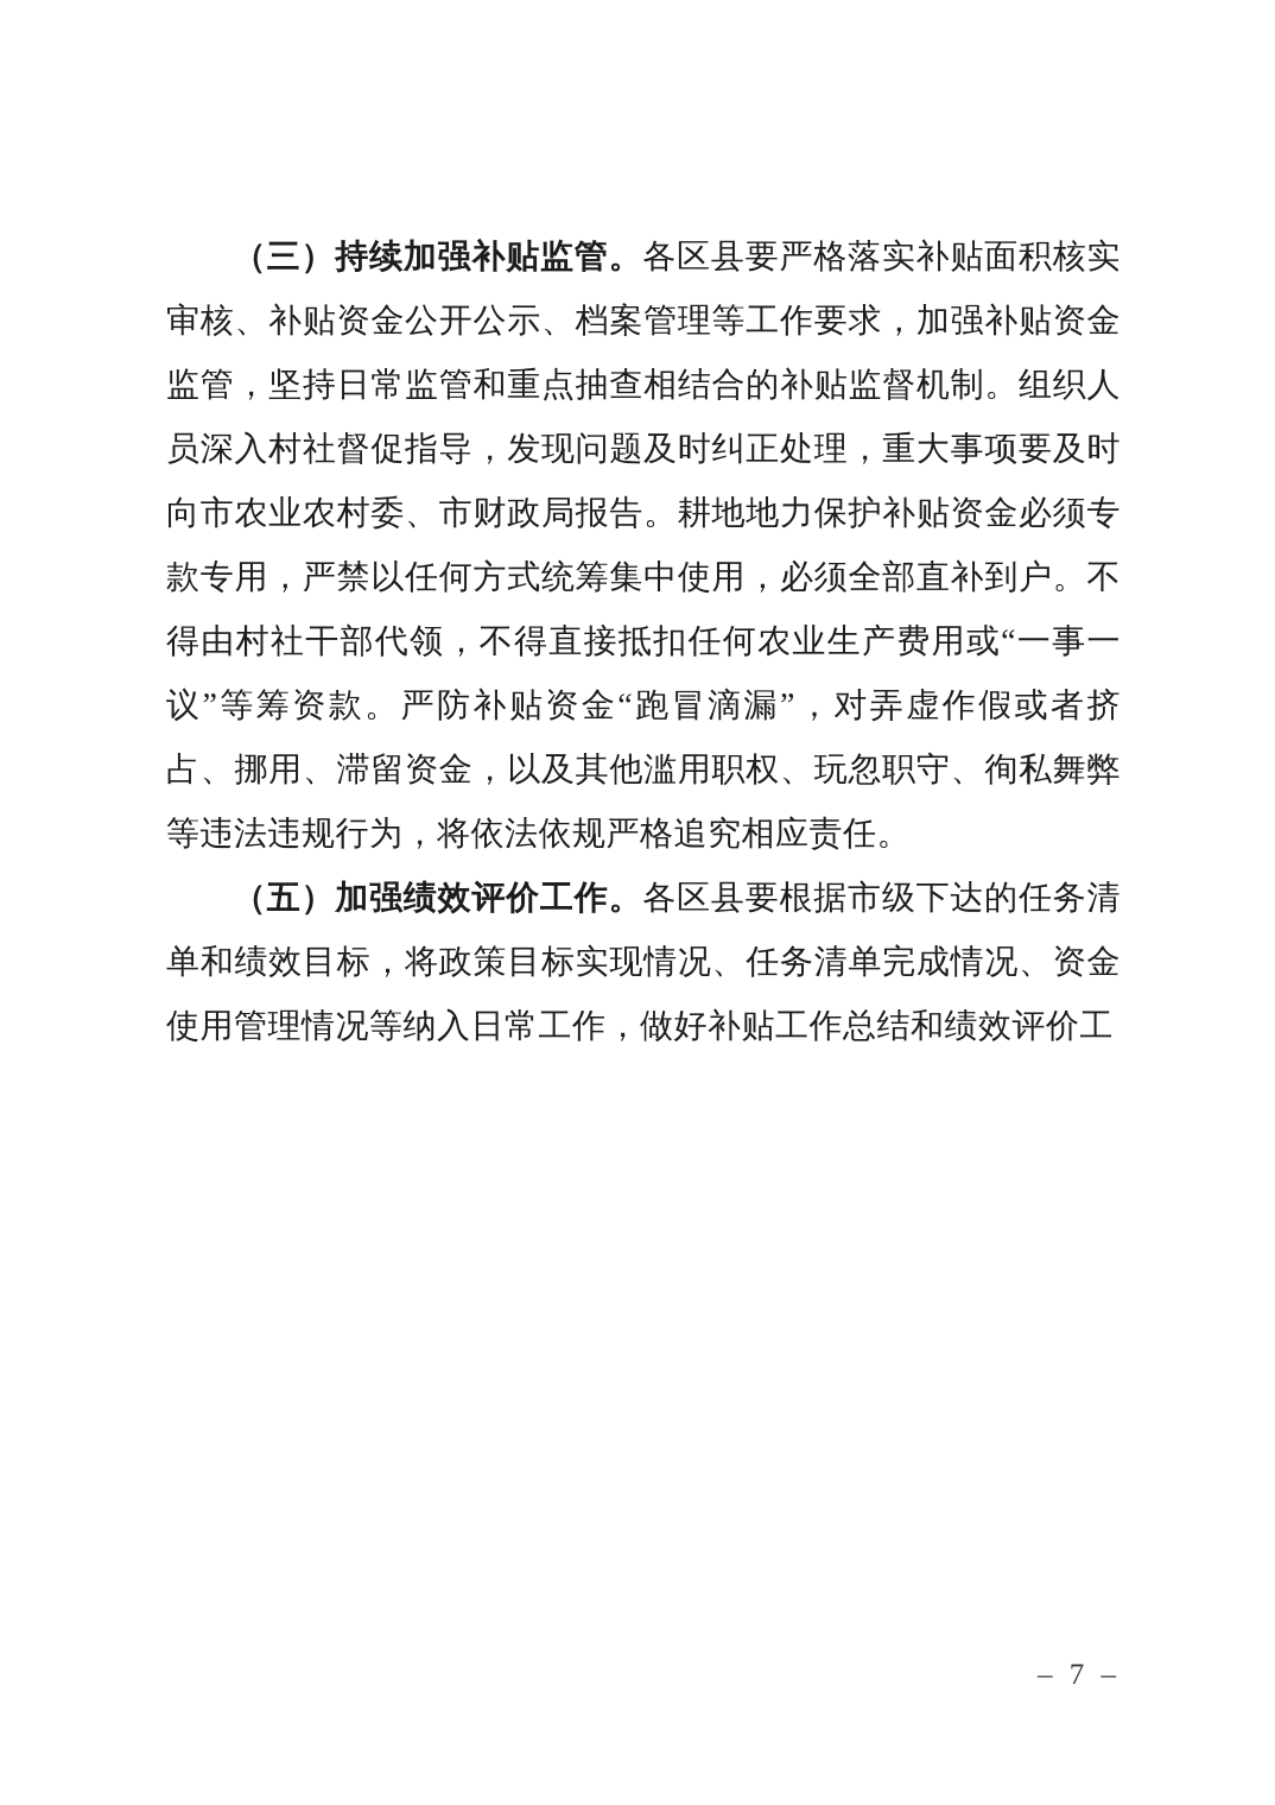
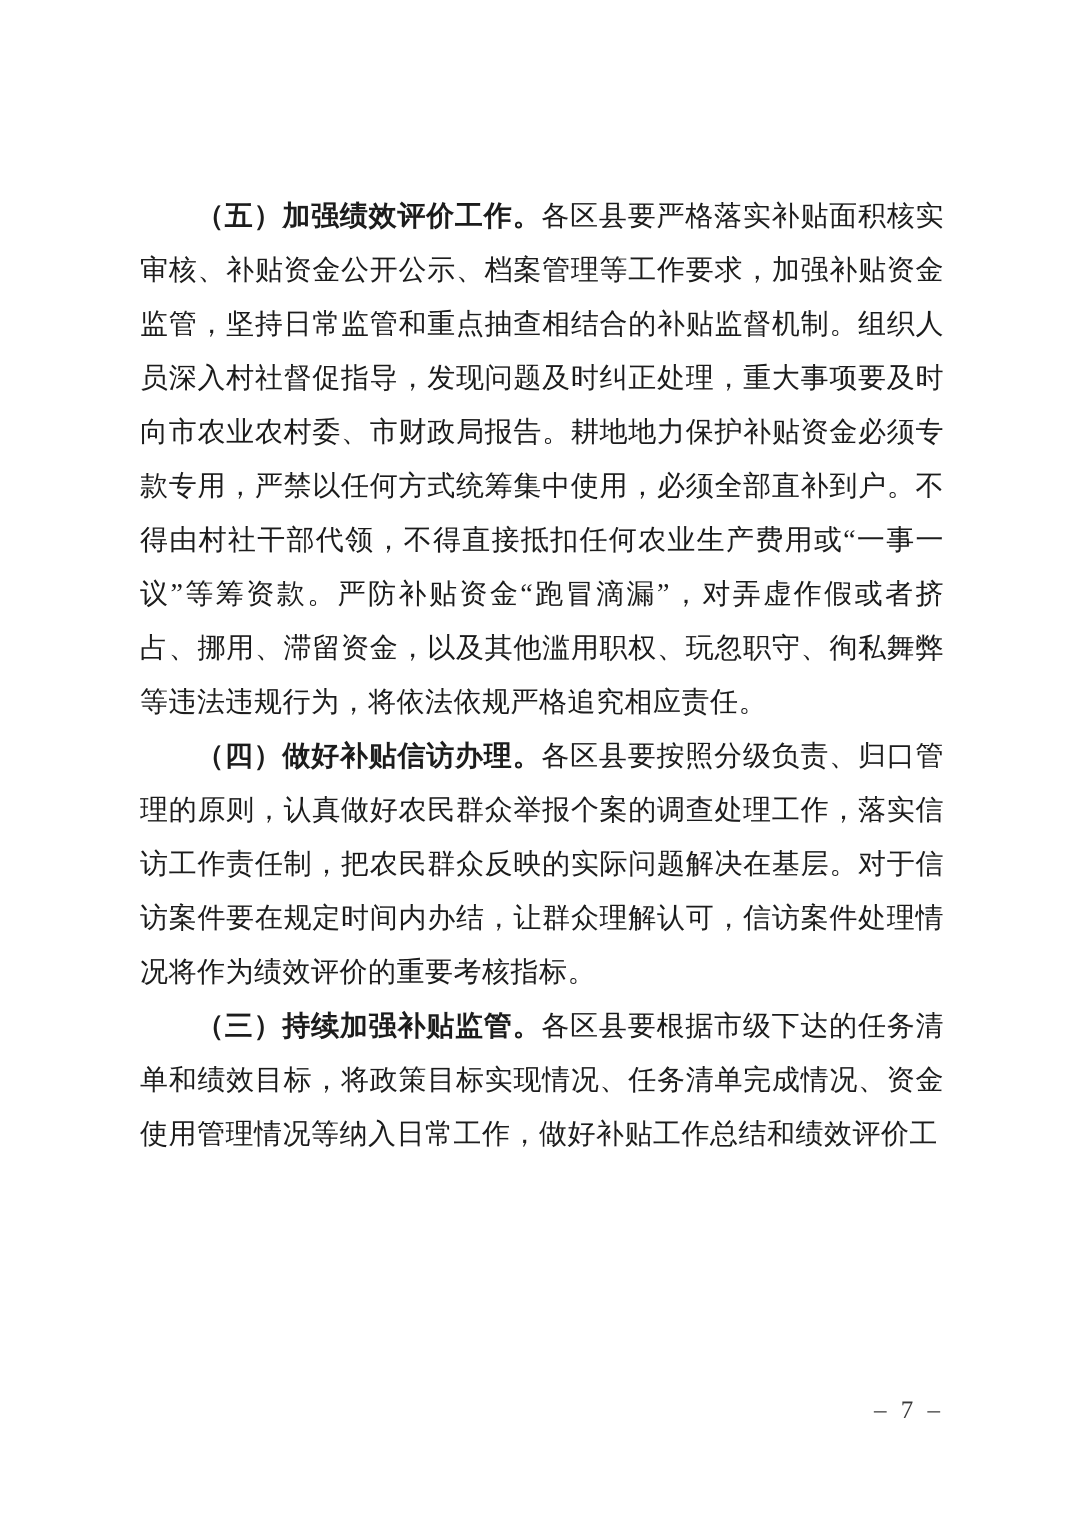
- （三）持续加强补贴监管。各区县要严格落实补贴面积核实审核、补贴资金公开公示、档案管理等工作要求，加强补贴资金监管，坚持日常监管和重点抽查相结合的补贴监督机制。组织人员深入村社督促指导，发现问题及时纠正处理，重大事项要及时向市农业农村委、市财政局报告。耕地地力保护补贴资金必须专款专用，严禁以任何方式统筹集中使用，必须全部直补到户。不得由村社干部代领，不得直接抵扣任何农业生产费用或“一事一议”等筹资款。严防补贴资金“跑冒滴漏”，对弄虚作假或者挤占、挪用、滞留资金，以及其他滥用职权、玩忽职守、徇私舞弊等违法违规行为，将依法依规严格追究相应责任。
+ （五）加强绩效评价工作。各区县要严格落实补贴面积核实审核、补贴资金公开公示、档案管理等工作要求，加强补贴资金监管，坚持日常监管和重点抽查相结合的补贴监督机制。组织人员深入村社督促指导，发现问题及时纠正处理，重大事项要及时向市农业农村委、市财政局报告。耕地地力保护补贴资金必须专款专用，严禁以任何方式统筹集中使用，必须全部直补到户。不得由村社干部代领，不得直接抵扣任何农业生产费用或“一事一议”等筹资款。严防补贴资金“跑冒滴漏”，对弄虚作假或者挤占、挪用、滞留资金，以及其他滥用职权、玩忽职守、徇私舞弊等违法违规行为，将依法依规严格追究相应责任。
+ （四）做好补贴信访办理。各区县要按照分级负责、归口管理的原则，认真做好农民群众举报个案的调查处理工作，落实信访工作责任制，把农民群众反映的实际问题解决在基层。对于信访案件要在规定时间内办结，让群众理解认可，信访案件处理情况将作为绩效评价的重要考核指标。
- （五）加强绩效评价工作。各区县要根据市级下达的任务清单和绩效目标，将政策目标实现情况、任务清单完成情况、资金使用管理情况等纳入日常工作，做好补贴工作总结和绩效评价工
+ （三）持续加强补贴监管。各区县要根据市级下达的任务清单和绩效目标，将政策目标实现情况、任务清单完成情况、资金使用管理情况等纳入日常工作，做好补贴工作总结和绩效评价工
  – 7 –
